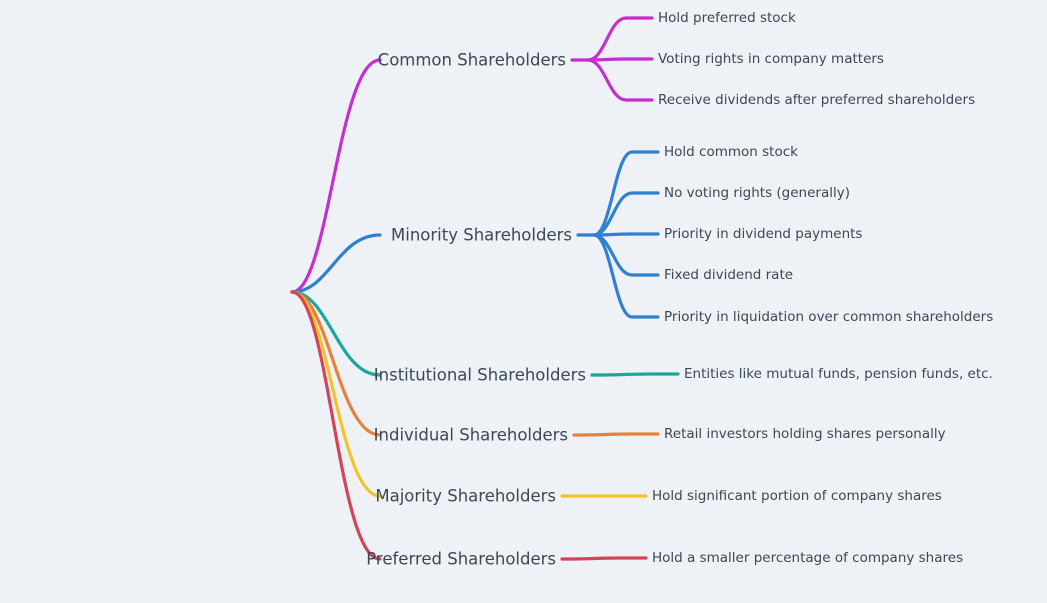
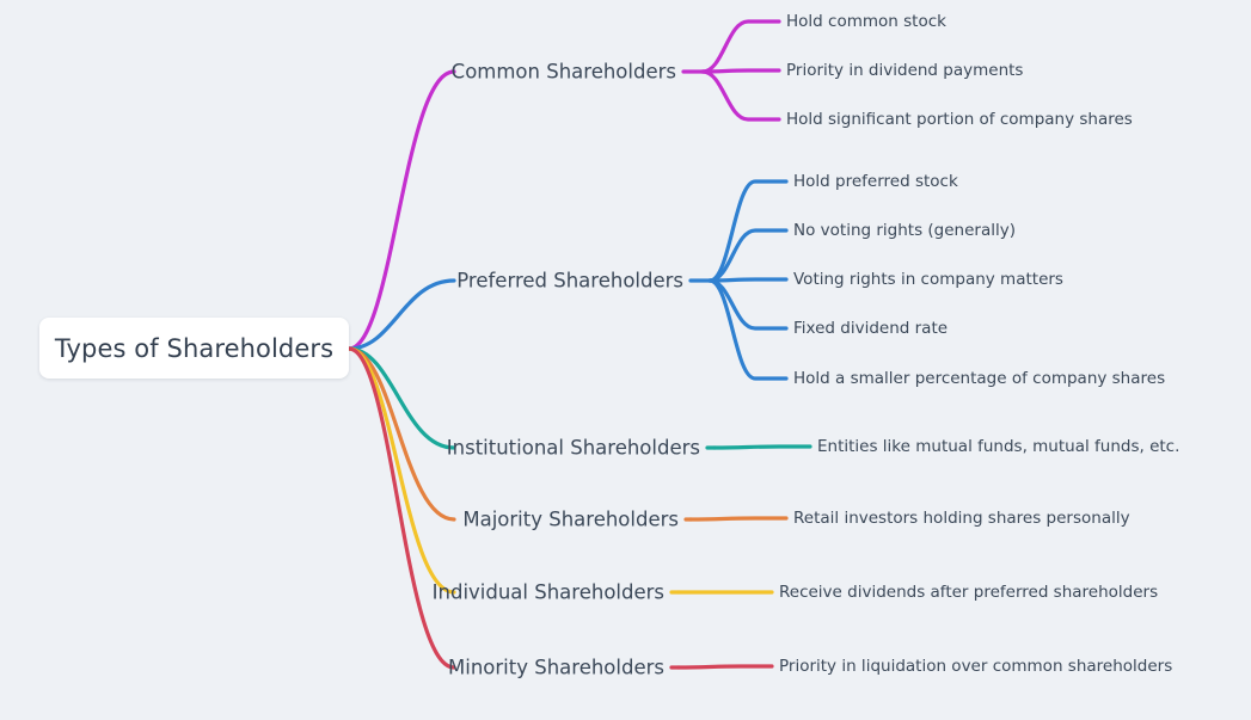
+ Types of Shareholders
  Common Shareholders
- Hold preferred stock
+ Hold common stock
- Voting rights in company matters
+ Priority in dividend payments
- Receive dividends after preferred shareholders
+ Hold significant portion of company shares
- Minority Shareholders
+ Preferred Shareholders
- Hold common stock
+ Hold preferred stock
  No voting rights (generally)
- Priority in dividend payments
+ Voting rights in company matters
  Fixed dividend rate
- Priority in liquidation over common shareholders
+ Hold a smaller percentage of company shares
  Institutional Shareholders
- Entities like mutual funds, pension funds, etc.
+ Entities like mutual funds, mutual funds, etc.
- Individual Shareholders
+ Majority Shareholders
  Retail investors holding shares personally
- Majority Shareholders
+ Individual Shareholders
- Hold significant portion of company shares
+ Receive dividends after preferred shareholders
- Preferred Shareholders
+ Minority Shareholders
- Hold a smaller percentage of company shares
+ Priority in liquidation over common shareholders
